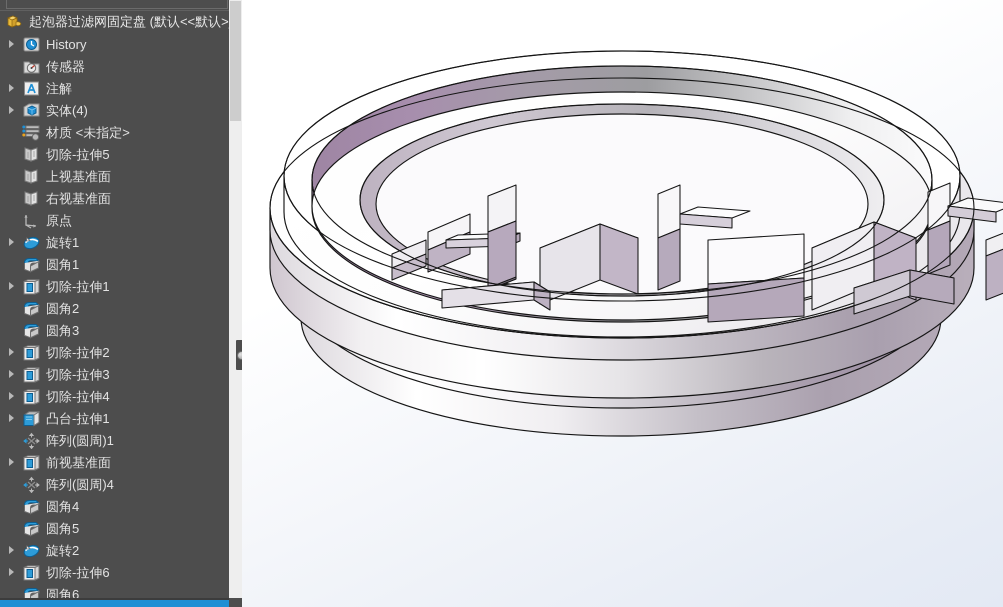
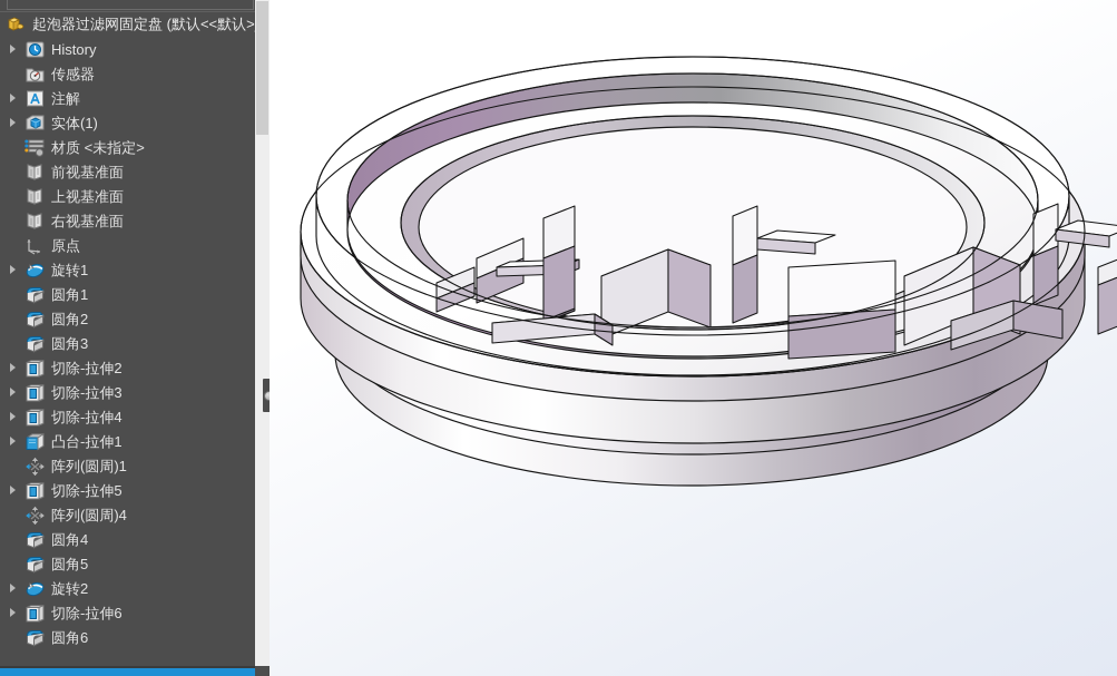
  起泡器过滤网固定盘 (默认<<默认>
  History
  传感器
  注解
- 实体(4)
+ 实体(1)
  材质 <未指定>
- 切除-拉伸5
+ 前视基准面
  上视基准面
  右视基准面
  原点
  旋转1
  圆角1
- 切除-拉伸1
  圆角2
  圆角3
  切除-拉伸2
  切除-拉伸3
  切除-拉伸4
  凸台-拉伸1
  阵列(圆周)1
- 前视基准面
+ 切除-拉伸5
  阵列(圆周)4
  圆角4
  圆角5
  旋转2
  切除-拉伸6
  圆角6
